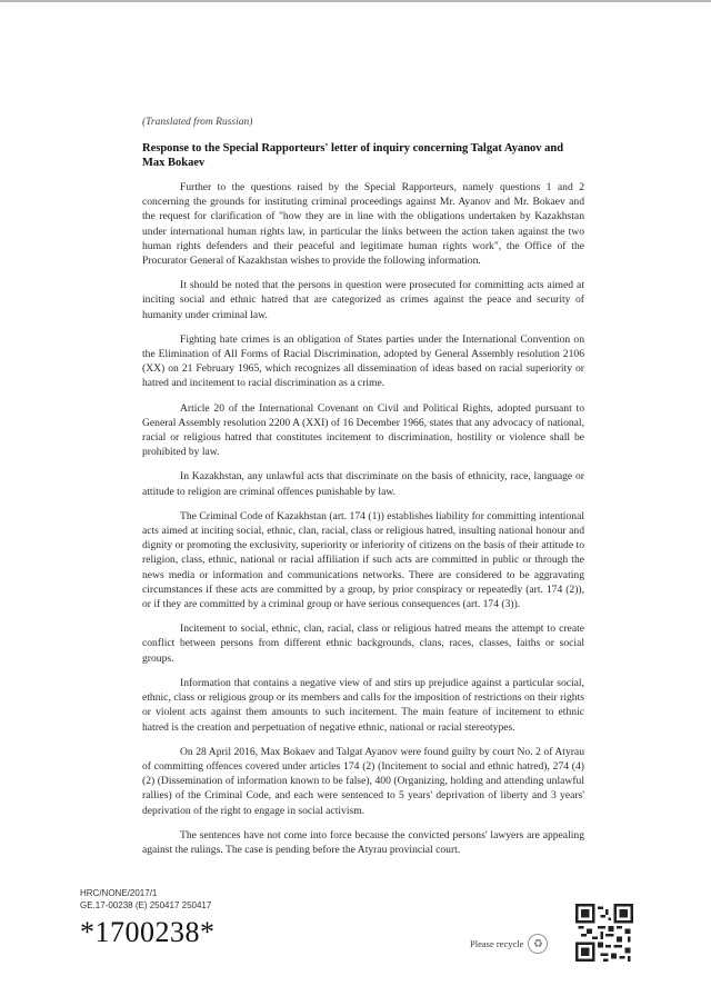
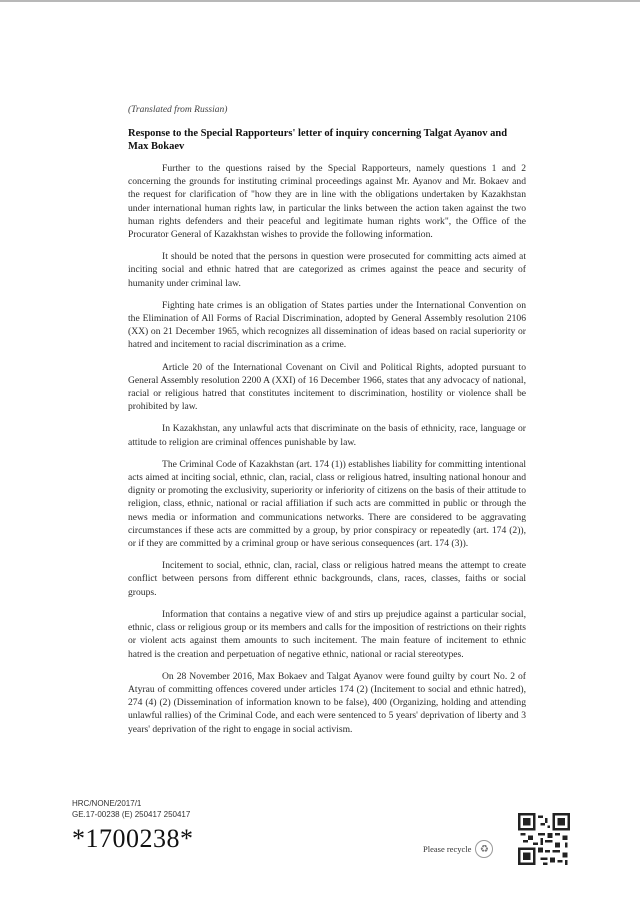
  (Translated from Russian)
  Response to the Special Rapporteurs' letter of inquiry concerning Talgat Ayanov and Max Bokaev
  Further to the questions raised by the Special Rapporteurs, namely questions 1 and 2 concerning the grounds for instituting criminal proceedings against Mr. Ayanov and Mr. Bokaev and the request for clarification of "how they are in line with the obligations undertaken by Kazakhstan under international human rights law, in particular the links between the action taken against the two human rights defenders and their peaceful and legitimate human rights work", the Office of the Procurator General of Kazakhstan wishes to provide the following information.
  It should be noted that the persons in question were prosecuted for committing acts aimed at inciting social and ethnic hatred that are categorized as crimes against the peace and security of humanity under criminal law.
- Fighting hate crimes is an obligation of States parties under the International Convention on the Elimination of All Forms of Racial Discrimination, adopted by General Assembly resolution 2106 (XX) on 21 February 1965, which recognizes all dissemination of ideas based on racial superiority or hatred and incitement to racial discrimination as a crime.
+ Fighting hate crimes is an obligation of States parties under the International Convention on the Elimination of All Forms of Racial Discrimination, adopted by General Assembly resolution 2106 (XX) on 21 December 1965, which recognizes all dissemination of ideas based on racial superiority or hatred and incitement to racial discrimination as a crime.
  Article 20 of the International Covenant on Civil and Political Rights, adopted pursuant to General Assembly resolution 2200 A (XXI) of 16 December 1966, states that any advocacy of national, racial or religious hatred that constitutes incitement to discrimination, hostility or violence shall be prohibited by law.
  In Kazakhstan, any unlawful acts that discriminate on the basis of ethnicity, race, language or attitude to religion are criminal offences punishable by law.
  The Criminal Code of Kazakhstan (art. 174 (1)) establishes liability for committing intentional acts aimed at inciting social, ethnic, clan, racial, class or religious hatred, insulting national honour and dignity or promoting the exclusivity, superiority or inferiority of citizens on the basis of their attitude to religion, class, ethnic, national or racial affiliation if such acts are committed in public or through the news media or information and communications networks. There are considered to be aggravating circumstances if these acts are committed by a group, by prior conspiracy or repeatedly (art. 174 (2)), or if they are committed by a criminal group or have serious consequences (art. 174 (3)).
  Incitement to social, ethnic, clan, racial, class or religious hatred means the attempt to create conflict between persons from different ethnic backgrounds, clans, races, classes, faiths or social groups.
  Information that contains a negative view of and stirs up prejudice against a particular social, ethnic, class or religious group or its members and calls for the imposition of restrictions on their rights or violent acts against them amounts to such incitement. The main feature of incitement to ethnic hatred is the creation and perpetuation of negative ethnic, national or racial stereotypes.
- On 28 April 2016, Max Bokaev and Talgat Ayanov were found guilty by court No. 2 of Atyrau of committing offences covered under articles 174 (2) (Incitement to social and ethnic hatred), 274 (4) (2) (Dissemination of information known to be false), 400 (Organizing, holding and attending unlawful rallies) of the Criminal Code, and each were sentenced to 5 years' deprivation of liberty and 3 years' deprivation of the right to engage in social activism.
+ On 28 November 2016, Max Bokaev and Talgat Ayanov were found guilty by court No. 2 of Atyrau of committing offences covered under articles 174 (2) (Incitement to social and ethnic hatred), 274 (4) (2) (Dissemination of information known to be false), 400 (Organizing, holding and attending unlawful rallies) of the Criminal Code, and each were sentenced to 5 years' deprivation of liberty and 3 years' deprivation of the right to engage in social activism.
- The sentences have not come into force because the convicted persons' lawyers are appealing against the rulings. The case is pending before the Atyrau provincial court.
  HRC/NONE/2017/1
  GE.17-00238 (E) 250417 250417
  *1700238*
  Please recycle
  ♻
